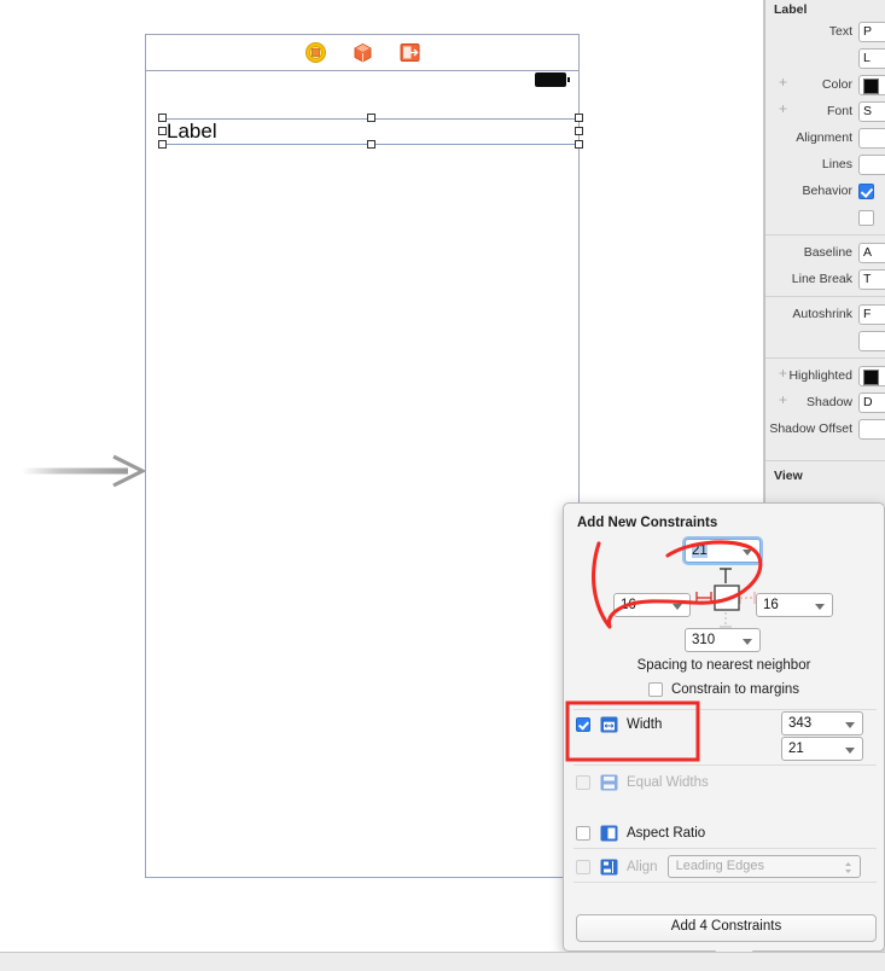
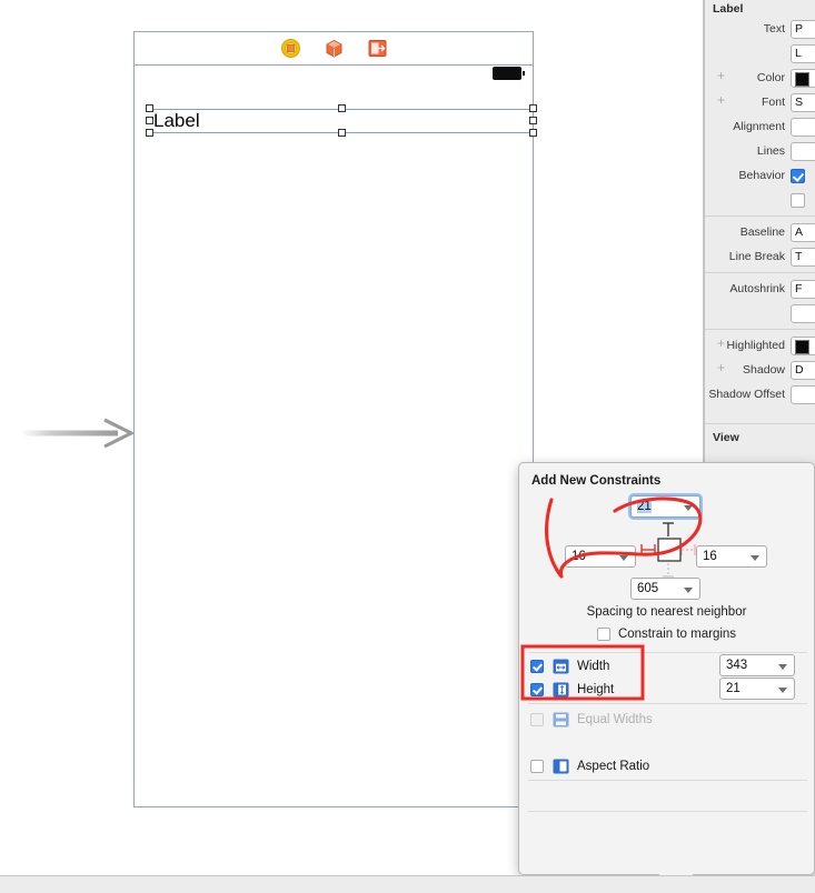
  Label
  Label
  Text
  P
  L
  +
  Color
  +
  Font
  S
  Alignment
  Lines
  Behavior
  Baseline
  A
  Line Break
  T
  Autoshrink
  F
  +
  Highlighted
  +
  Shadow
  D
  Shadow Offset
  View
  Add New Constraints
  21
  16
- 310
+ 605
  Spacing to nearest neighbor
  Constrain to margins
  Width
  343
+ Height
  21
  Equal Widths
  Aspect Ratio
- Align
- Leading Edges
- Add 4 Constraints
